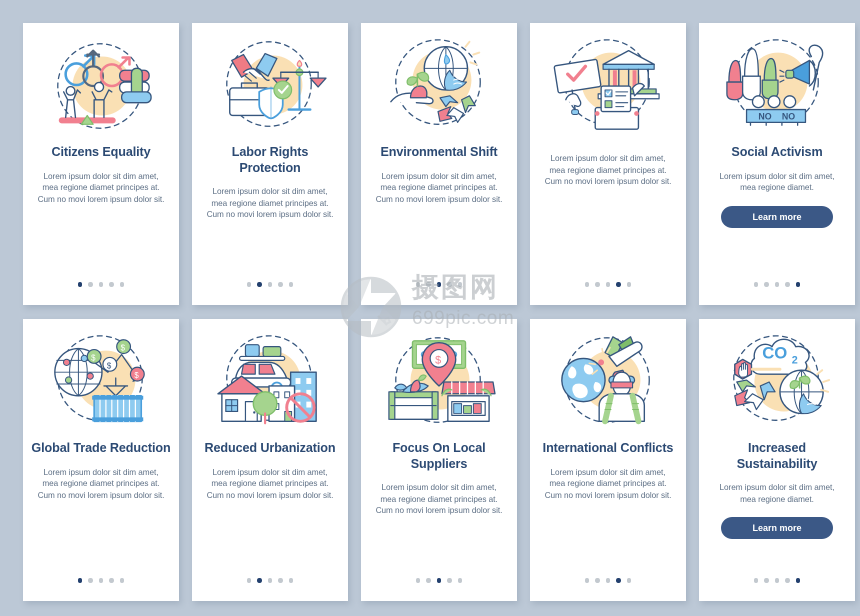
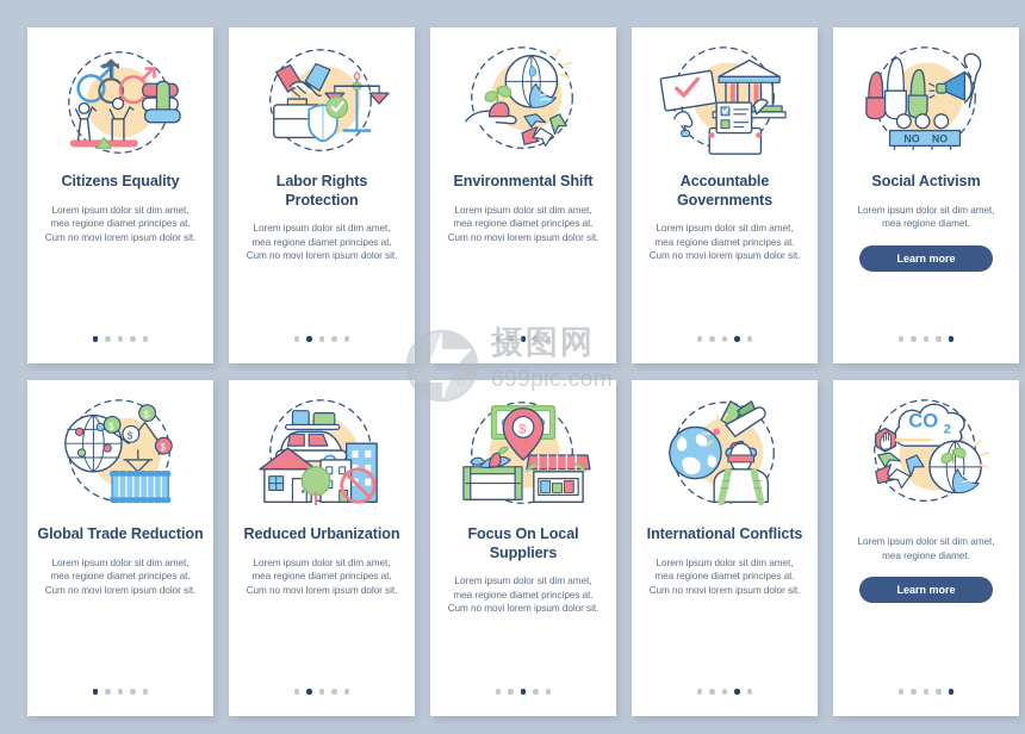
  Citizens Equality
  Lorem ipsum dolor sit dim amet, mea regione diamet principes at. Cum no movi lorem ipsum dolor sit.
  Labor Rights Protection
  Lorem ipsum dolor sit dim amet, mea regione diamet principes at. Cum no movi lorem ipsum dolor sit.
  Environmental Shift
  Lorem ipsum dolor sit dim amet, mea regione diamet principes at. Cum no movi lorem ipsum dolor sit.
+ Accountable Governments
  Lorem ipsum dolor sit dim amet, mea regione diamet principes at. Cum no movi lorem ipsum dolor sit.
  NO
  NO
  Social Activism
  Lorem ipsum dolor sit dim amet, mea regione diamet.
  Learn more
  $
  $
  $
  $
  Global Trade Reduction
  Lorem ipsum dolor sit dim amet, mea regione diamet principes at. Cum no movi lorem ipsum dolor sit.
  Reduced Urbanization
  Lorem ipsum dolor sit dim amet, mea regione diamet principes at. Cum no movi lorem ipsum dolor sit.
  $
  Focus On Local Suppliers
  Lorem ipsum dolor sit dim amet, mea regione diamet principes at. Cum no movi lorem ipsum dolor sit.
  International Conflicts
  Lorem ipsum dolor sit dim amet, mea regione diamet principes at. Cum no movi lorem ipsum dolor sit.
  CO
  2
- Increased Sustainability
  Lorem ipsum dolor sit dim amet, mea regione diamet.
  Learn more
  摄图网
  699pic.com
